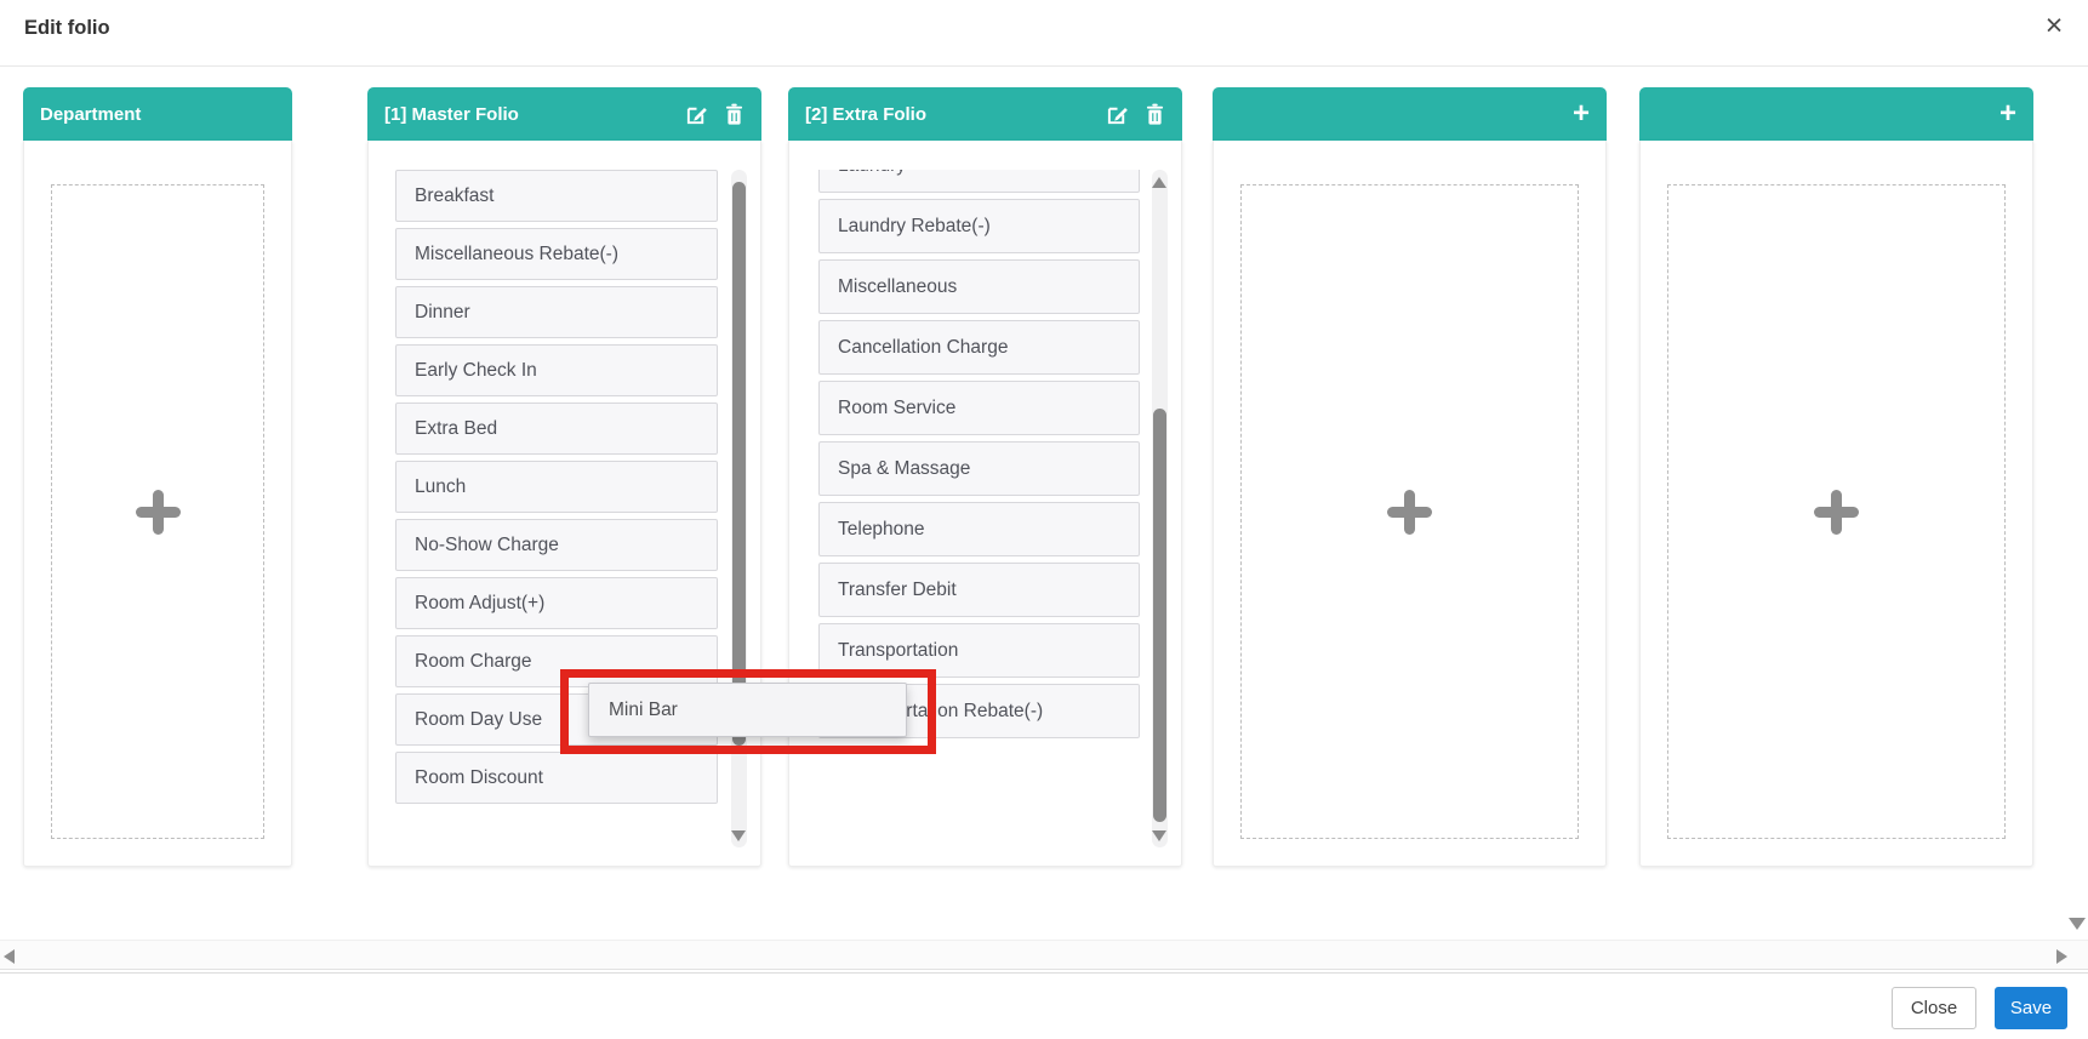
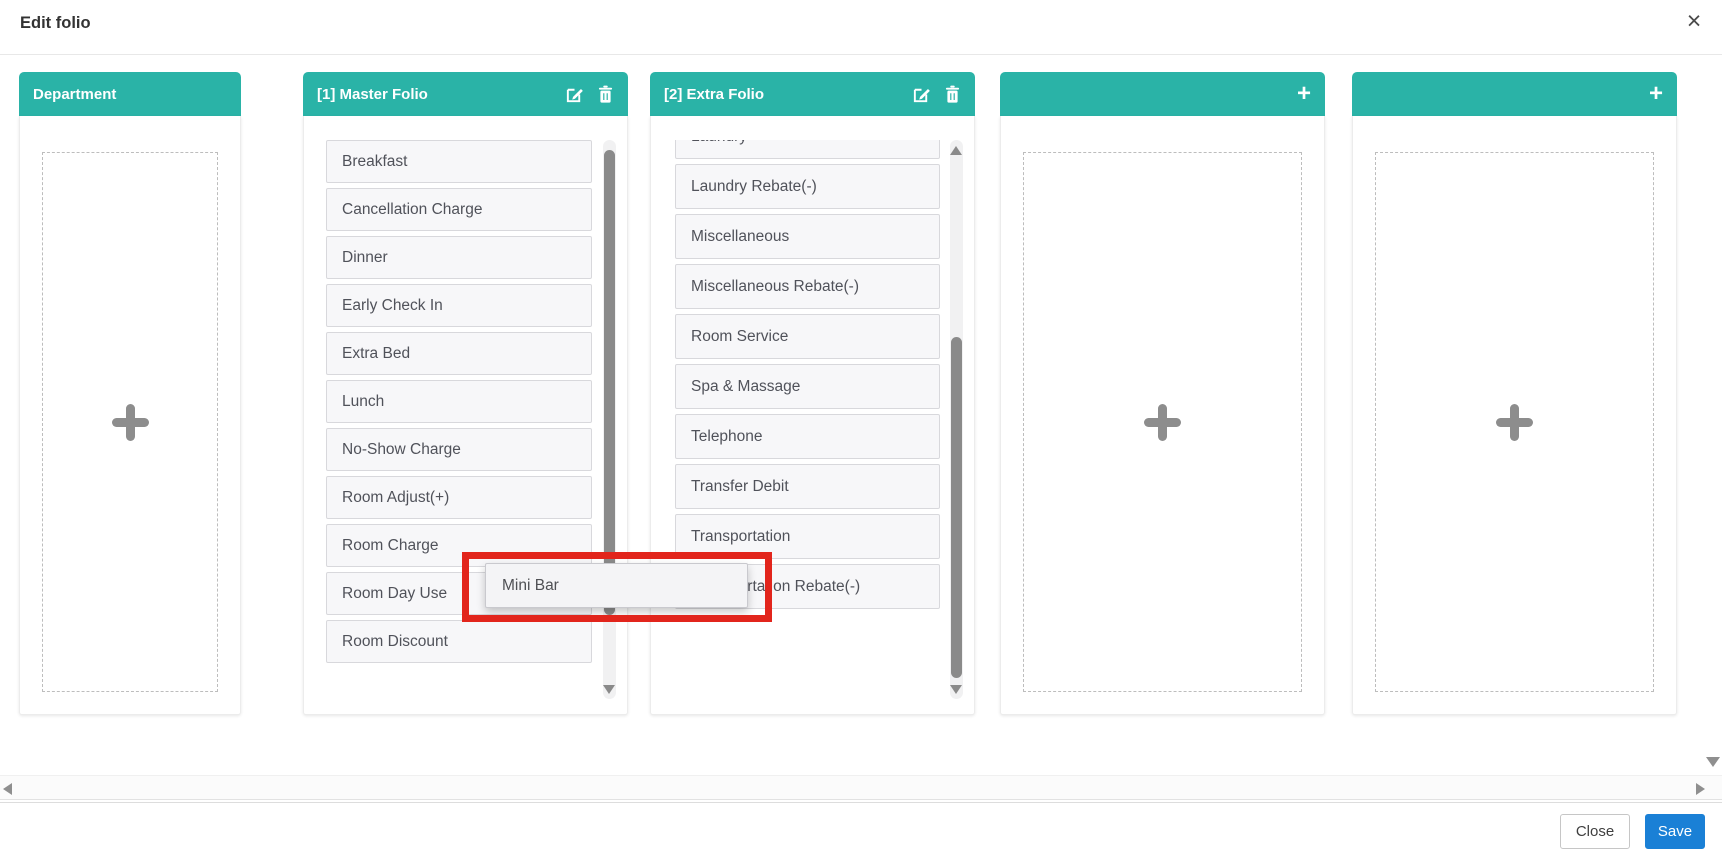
  Edit folio
  ×
  Department
  [1] Master Folio
  Breakfast
- Miscellaneous Rebate(-)
+ Cancellation Charge
  Dinner
  Early Check In
  Extra Bed
  Lunch
  No-Show Charge
  Room Adjust(+)
  Room Charge
  Room Day Use
  Room Discount
  [2] Extra Folio
  Laundry Rebate(-)
  Miscellaneous
- Cancellation Charge
+ Miscellaneous Rebate(-)
  Room Service
  Spa & Massage
  Telephone
  Transfer Debit
  Transportation
  +
  +
  Mini Bar
  Close
  Save
